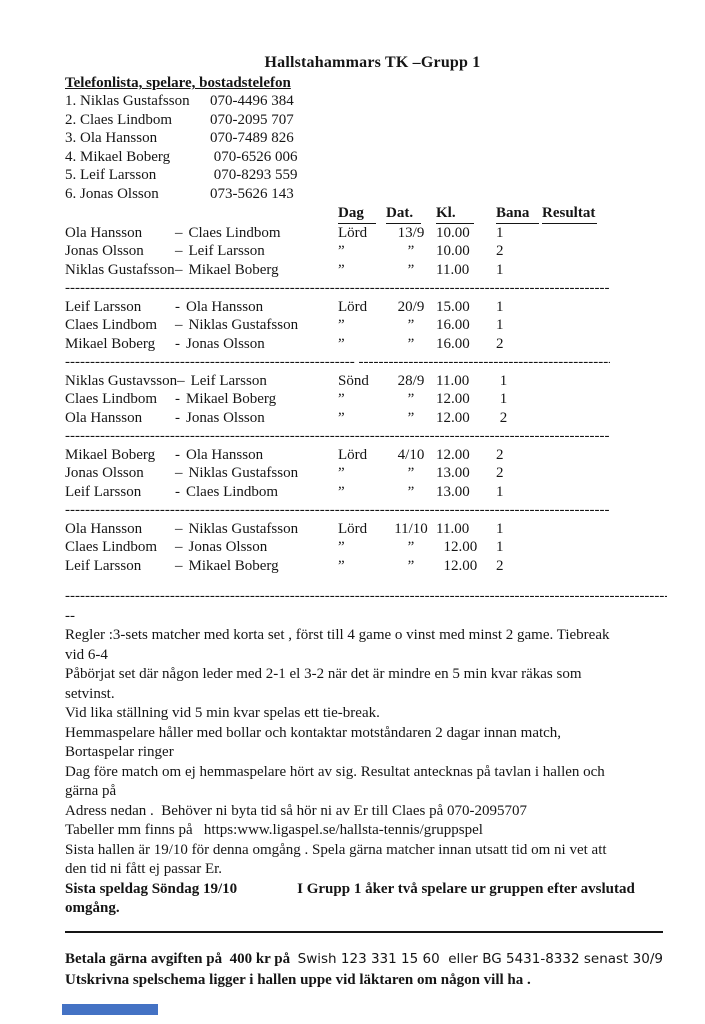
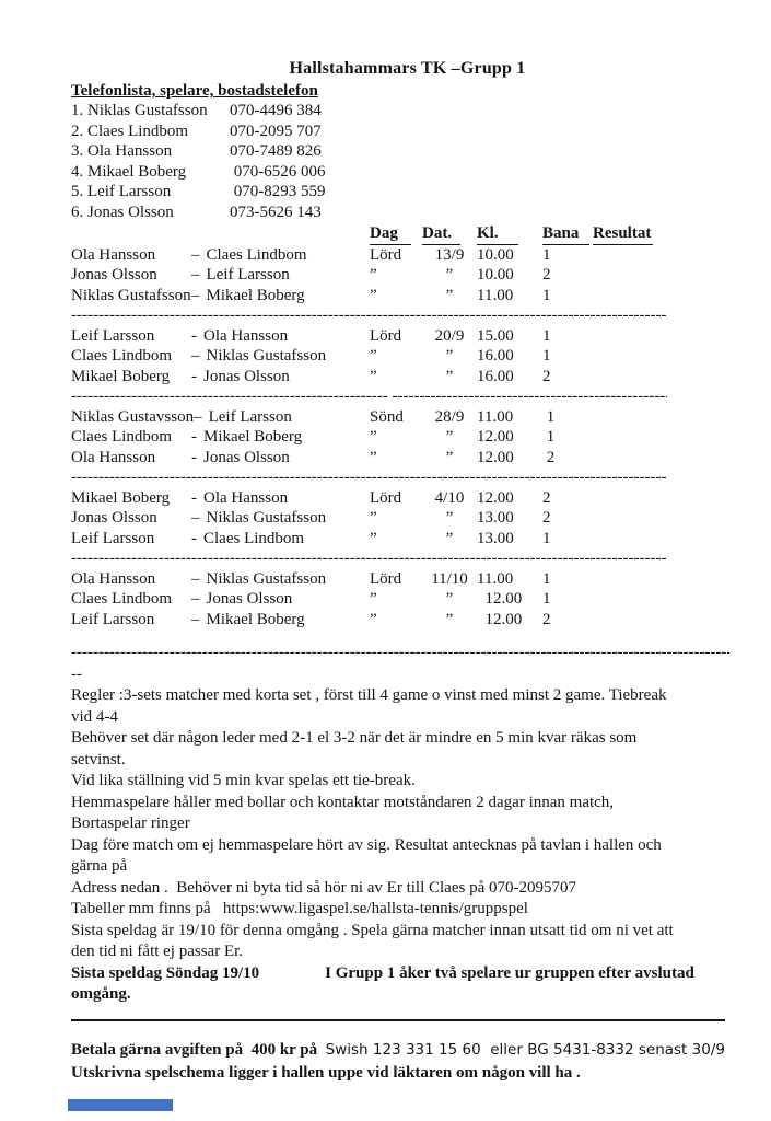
  Hallstahammars TK –Grupp 1
  Telefonlista, spelare, bostadstelefon
  1. Niklas Gustafsson
  070-4496 384
  2. Claes Lindbom
  070-2095 707
  3. Ola Hansson
  070-7489 826
  4. Mikael Boberg
  070-6526 006
  5. Leif Larsson
  070-8293 559
  6. Jonas Olsson
  073-5626 143
  Dag
  Dat.
  Kl.
  Bana
  Resultat
  Ola Hansson
  –
  Claes Lindbom
  Lörd
  13/9
  10.00
  1
  Jonas Olsson
  –
  Leif Larsson
  ”
  ”
  10.00
  2
  Niklas Gustafsson
  –
  Mikael Boberg
  ”
  ”
  11.00
  1
  -------------------------------------------------------------------------------------------------------------
  Leif Larsson
  -
  Ola Hansson
  Lörd
  20/9
  15.00
  1
  Claes Lindbom
  –
  Niklas Gustafsson
  ”
  ”
  16.00
  1
  Mikael Boberg
  -
  Jonas Olsson
  ”
  ”
  16.00
  2
  ---------------------------------------------------------- --------------------------------------------------
  Niklas Gustavsson
  –
  Leif Larsson
  Sönd
  28/9
  11.00
  1
  Claes Lindbom
  -
  Mikael Boberg
  ”
  ”
  12.00
  1
  Ola Hansson
  -
  Jonas Olsson
  ”
  ”
  12.00
  2
  -------------------------------------------------------------------------------------------------------------
  Mikael Boberg
  -
  Ola Hansson
  Lörd
  4/10
  12.00
  2
  Jonas Olsson
  –
  Niklas Gustafsson
  ”
  ”
  13.00
  2
  Leif Larsson
  -
  Claes Lindbom
  ”
  ”
  13.00
  1
  -------------------------------------------------------------------------------------------------------------
  Ola Hansson
  –
  Niklas Gustafsson
  Lörd
  11/10
  11.00
  1
  Claes Lindbom
  –
  Jonas Olsson
  ”
  ”
  12.00
  1
  Leif Larsson
  –
  Mikael Boberg
  ”
  ”
  12.00
  2
  -------------------------------------------------------------------------------------------------------------------------
  --
  Regler :3-sets matcher med korta set , först till 4 game o vinst med minst 2 game. Tiebreak
- vid 6-4
+ vid 4-4
- Påbörjat set där någon leder med 2-1 el 3-2 när det är mindre en 5 min kvar räkas som
+ Behöver set där någon leder med 2-1 el 3-2 när det är mindre en 5 min kvar räkas som
  setvinst.
  Vid lika ställning vid 5 min kvar spelas ett tie-break.
  Hemmaspelare håller med bollar och kontaktar motståndaren 2 dagar innan match,
  Bortaspelar ringer
  Dag före match om ej hemmaspelare hört av sig. Resultat antecknas på tavlan i hallen och
  gärna på
  Adress nedan . Behöver ni byta tid så hör ni av Er till Claes på 070-2095707
  Tabeller mm finns på https:www.ligaspel.se/hallsta-tennis/gruppspel
- Sista hallen är 19/10 för denna omgång . Spela gärna matcher innan utsatt tid om ni vet att
+ Sista speldag är 19/10 för denna omgång . Spela gärna matcher innan utsatt tid om ni vet att
  den tid ni fått ej passar Er.
  Sista speldag Söndag 19/10 I Grupp 1 åker två spelare ur gruppen efter avslutad omgång.
  Betala gärna avgiften på 400 kr på Swish 123 331 15 60 eller BG 5431-8332 senast 30/9
  Utskrivna spelschema ligger i hallen uppe vid läktaren om någon vill ha .
